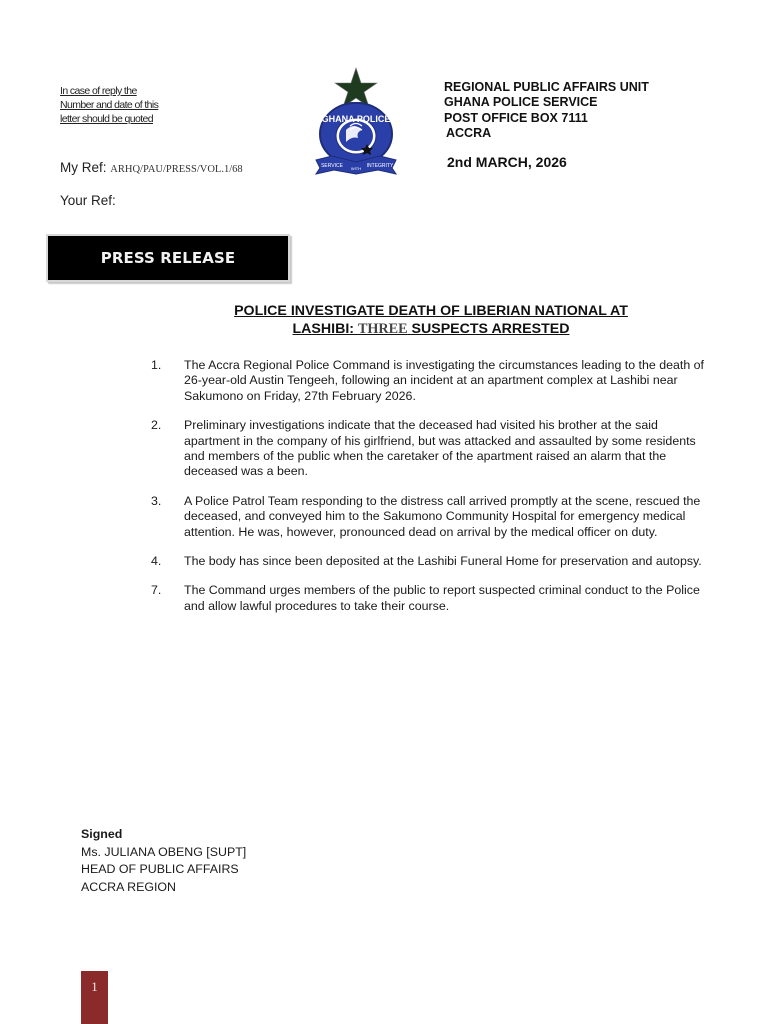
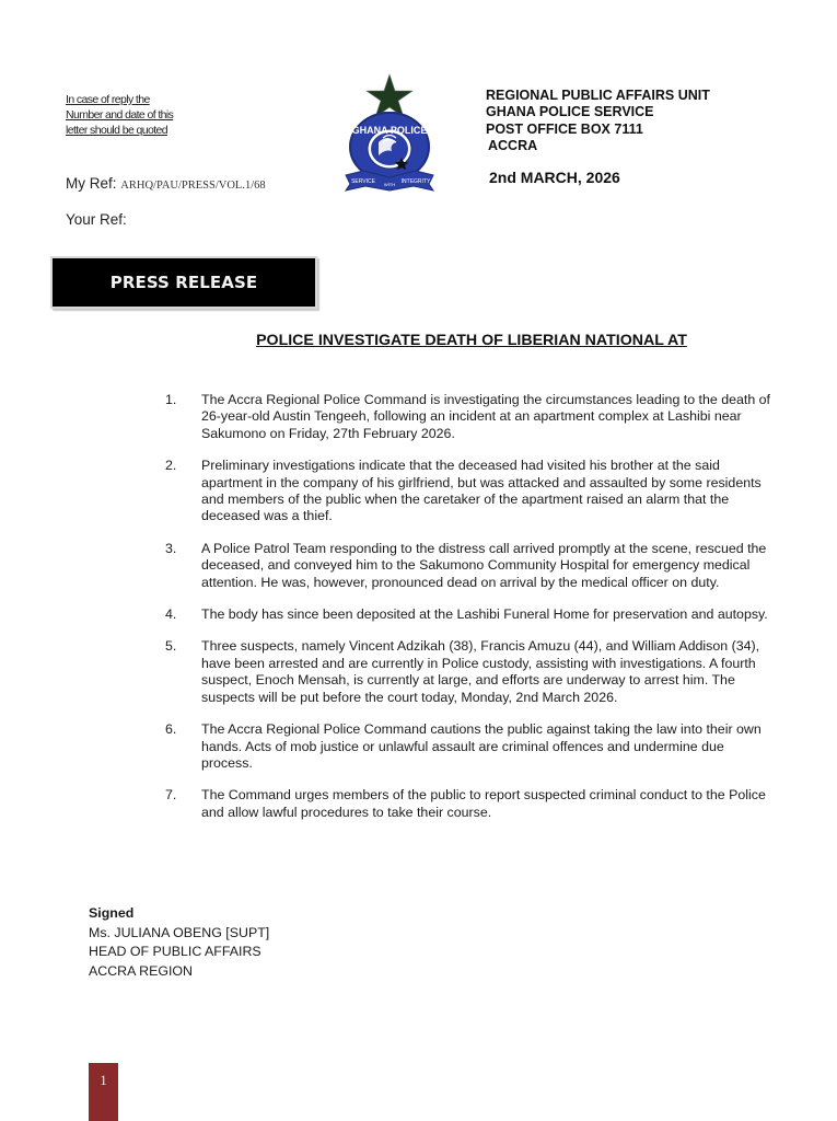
  In case of reply the
  Number and date of this
  letter should be quoted
  My Ref: ARHQ/PAU/PRESS/VOL.1/68
  Your Ref:
  GHANA POLICE
  REGIONAL PUBLIC AFFAIRS UNIT
  GHANA POLICE SERVICE
  POST OFFICE BOX 7111
  ACCRA
  2nd MARCH, 2026
  PRESS RELEASE
  POLICE INVESTIGATE DEATH OF LIBERIAN NATIONAL AT
- LASHIBI: THREE SUSPECTS ARRESTED
  1.
  The Accra Regional Police Command is investigating the circumstances leading to the death of 26-year-old Austin Tengeeh, following an incident at an apartment complex at Lashibi near Sakumono on Friday, 27th February 2026.
  2.
- Preliminary investigations indicate that the deceased had visited his brother at the said apartment in the company of his girlfriend, but was attacked and assaulted by some residents and members of the public when the caretaker of the apartment raised an alarm that the deceased was a been.
+ Preliminary investigations indicate that the deceased had visited his brother at the said apartment in the company of his girlfriend, but was attacked and assaulted by some residents and members of the public when the caretaker of the apartment raised an alarm that the deceased was a thief.
  3.
  A Police Patrol Team responding to the distress call arrived promptly at the scene, rescued the deceased, and conveyed him to the Sakumono Community Hospital for emergency medical attention. He was, however, pronounced dead on arrival by the medical officer on duty.
  4.
  The body has since been deposited at the Lashibi Funeral Home for preservation and autopsy.
+ 5.
+ Three suspects, namely Vincent Adzikah (38), Francis Amuzu (44), and William Addison (34), have been arrested and are currently in Police custody, assisting with investigations. A fourth suspect, Enoch Mensah, is currently at large, and efforts are underway to arrest him. The suspects will be put before the court today, Monday, 2nd March 2026.
+ 6.
+ The Accra Regional Police Command cautions the public against taking the law into their own hands. Acts of mob justice or unlawful assault are criminal offences and undermine due process.
  7.
  The Command urges members of the public to report suspected criminal conduct to the Police and allow lawful procedures to take their course.
  Signed
  Ms. JULIANA OBENG [SUPT]
  HEAD OF PUBLIC AFFAIRS
  ACCRA REGION
  1
